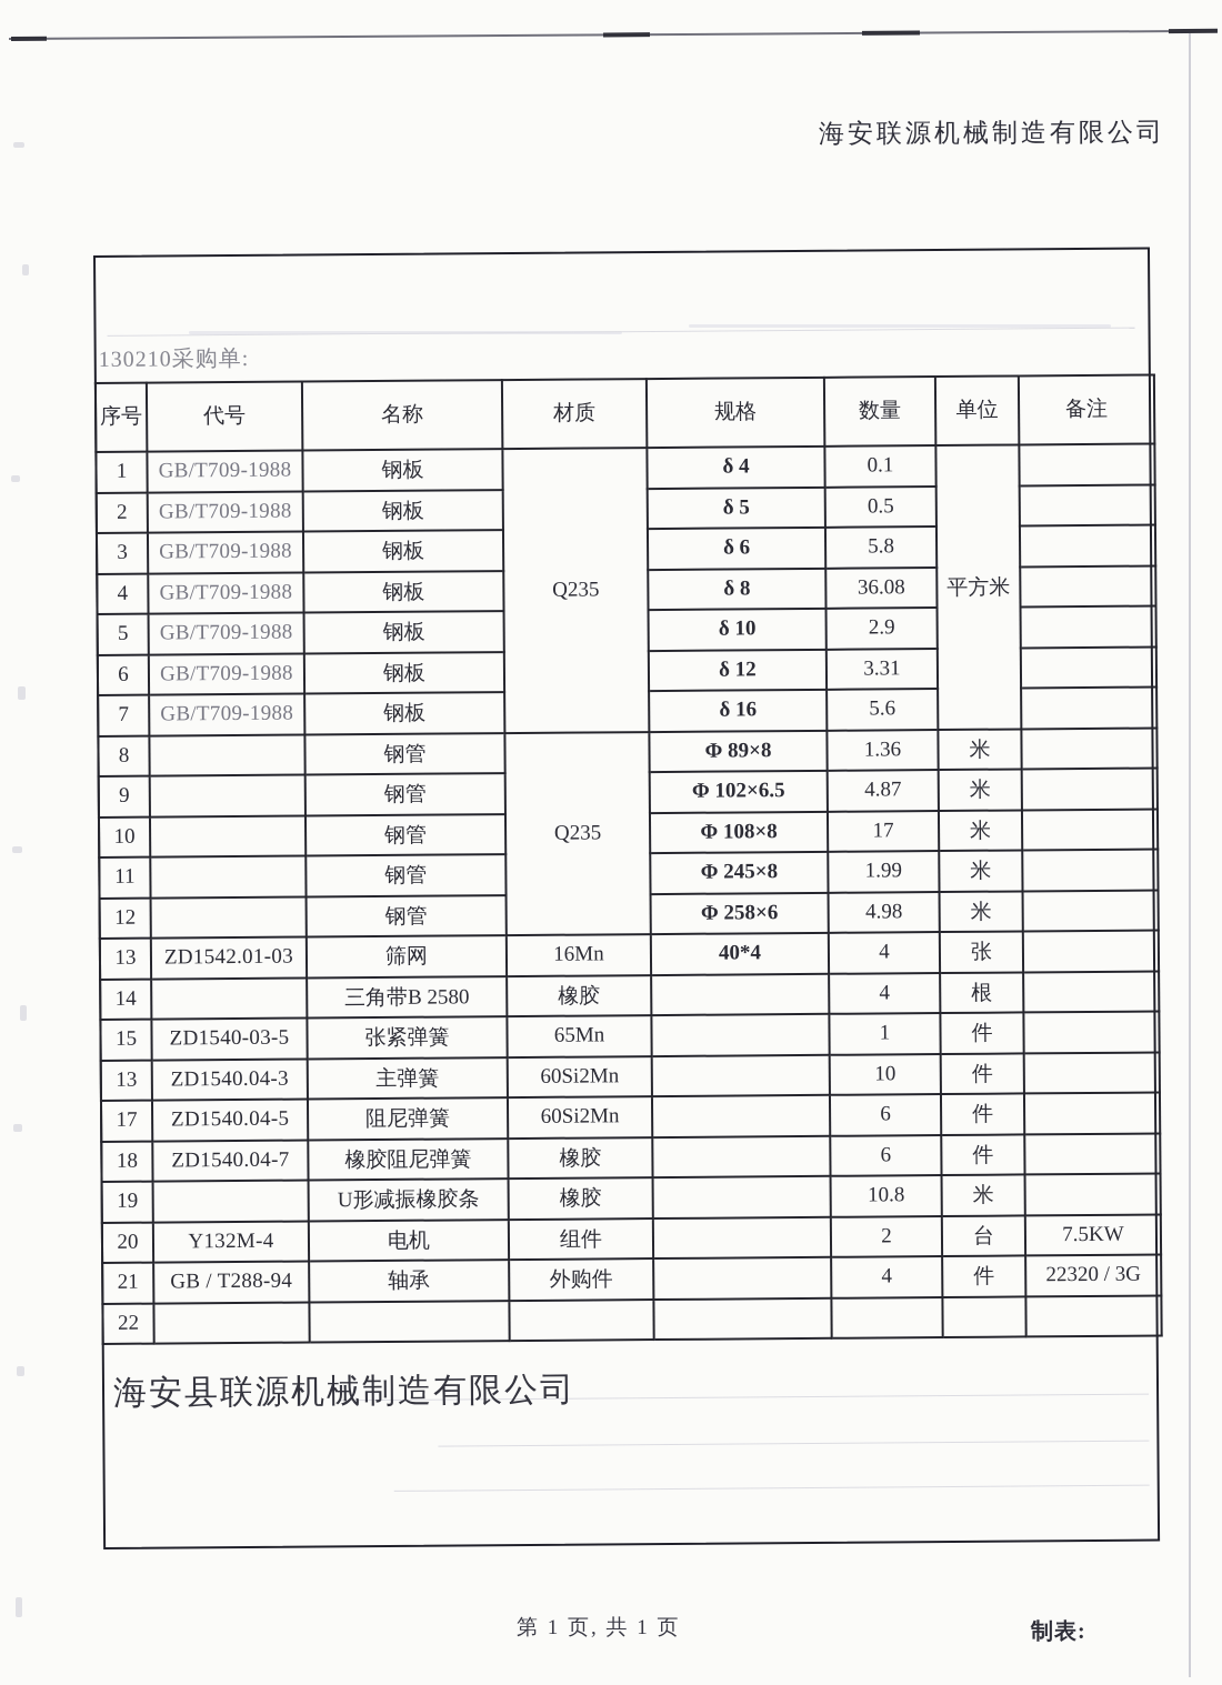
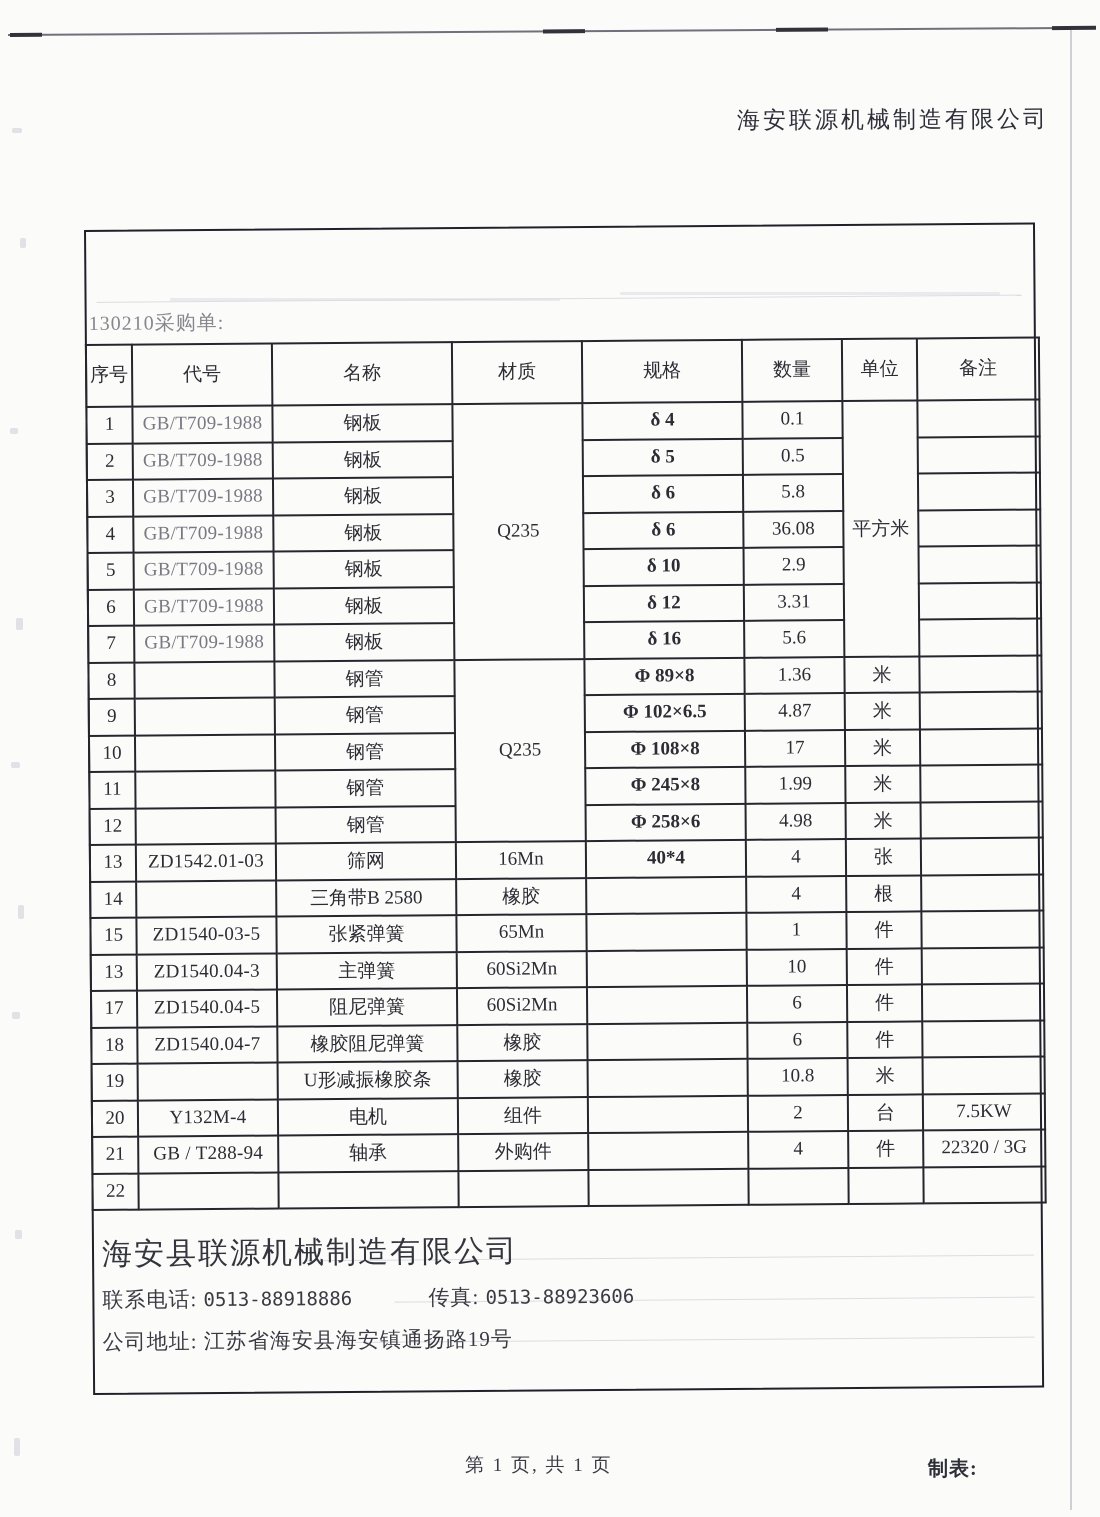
  海安联源机械制造有限公司
  130210采购单:
  序号	代号	名称	材质	规格	数量	单位	备注
  1	GB/T709-1988	钢板	Q235	δ 4	0.1	平方米
  2	GB/T709-1988	钢板	δ 5	0.5
  3	GB/T709-1988	钢板	δ 6	5.8
- 4	GB/T709-1988	钢板	δ 8	36.08
+ 4	GB/T709-1988	钢板	δ 6	36.08
  5	GB/T709-1988	钢板	δ 10	2.9
  6	GB/T709-1988	钢板	δ 12	3.31
  7	GB/T709-1988	钢板	δ 16	5.6
  8		钢管	Q235	Φ 89×8	1.36	米
  9		钢管	Φ 102×6.5	4.87	米
  10		钢管	Φ 108×8	17	米
  11		钢管	Φ 245×8	1.99	米
  12		钢管	Φ 258×6	4.98	米
  13	ZD1542.01-03	筛网	16Mn	40*4	4	张
  14		三角带B 2580	橡胶		4	根
  15	ZD1540-03-5	张紧弹簧	65Mn		1	件
  13	ZD1540.04-3	主弹簧	60Si2Mn		10	件
  17	ZD1540.04-5	阻尼弹簧	60Si2Mn		6	件
  18	ZD1540.04-7	橡胶阻尼弹簧	橡胶		6	件
  19		U形减振橡胶条	橡胶		10.8	米
  20	Y132M-4	电机	组件		2	台	7.5KW
  21	GB / T288-94	轴承	外购件		4	件	22320 / 3G
  22
  海安县联源机械制造有限公司
+ 联系电话: 0513-88918886 传真: 0513-88923606
+ 公司地址: 江苏省海安县海安镇通扬路19号
  第 1 页, 共 1 页
  制表:
